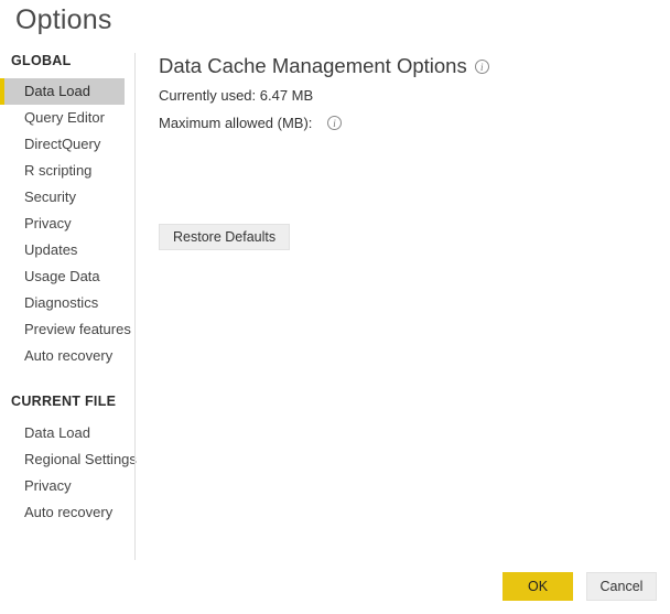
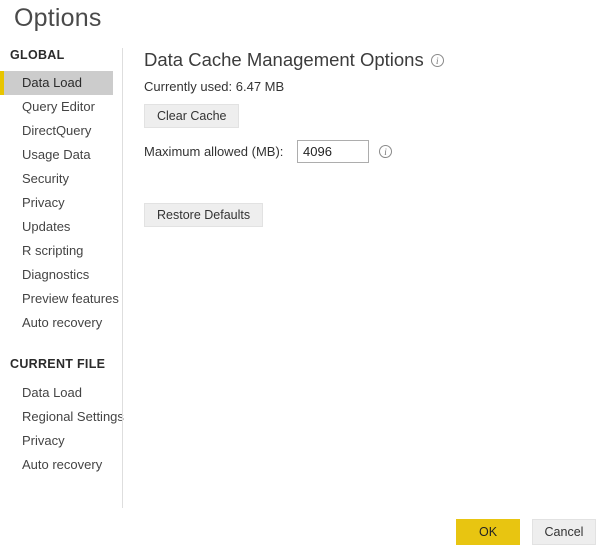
  Options
  GLOBAL
  Data Load
  Query Editor
  DirectQuery
- R scripting
+ Usage Data
  Security
  Privacy
  Updates
- Usage Data
+ R scripting
  Diagnostics
  Preview features
  Auto recovery
  CURRENT FILE
  Data Load
  Regional Settings
  Privacy
  Auto recovery
  Data Cache Management Options
  i
  Currently used: 6.47 MB
+ Clear Cache
  Maximum allowed (MB):
+ 4096
  i
  Restore Defaults
  OK
  Cancel
